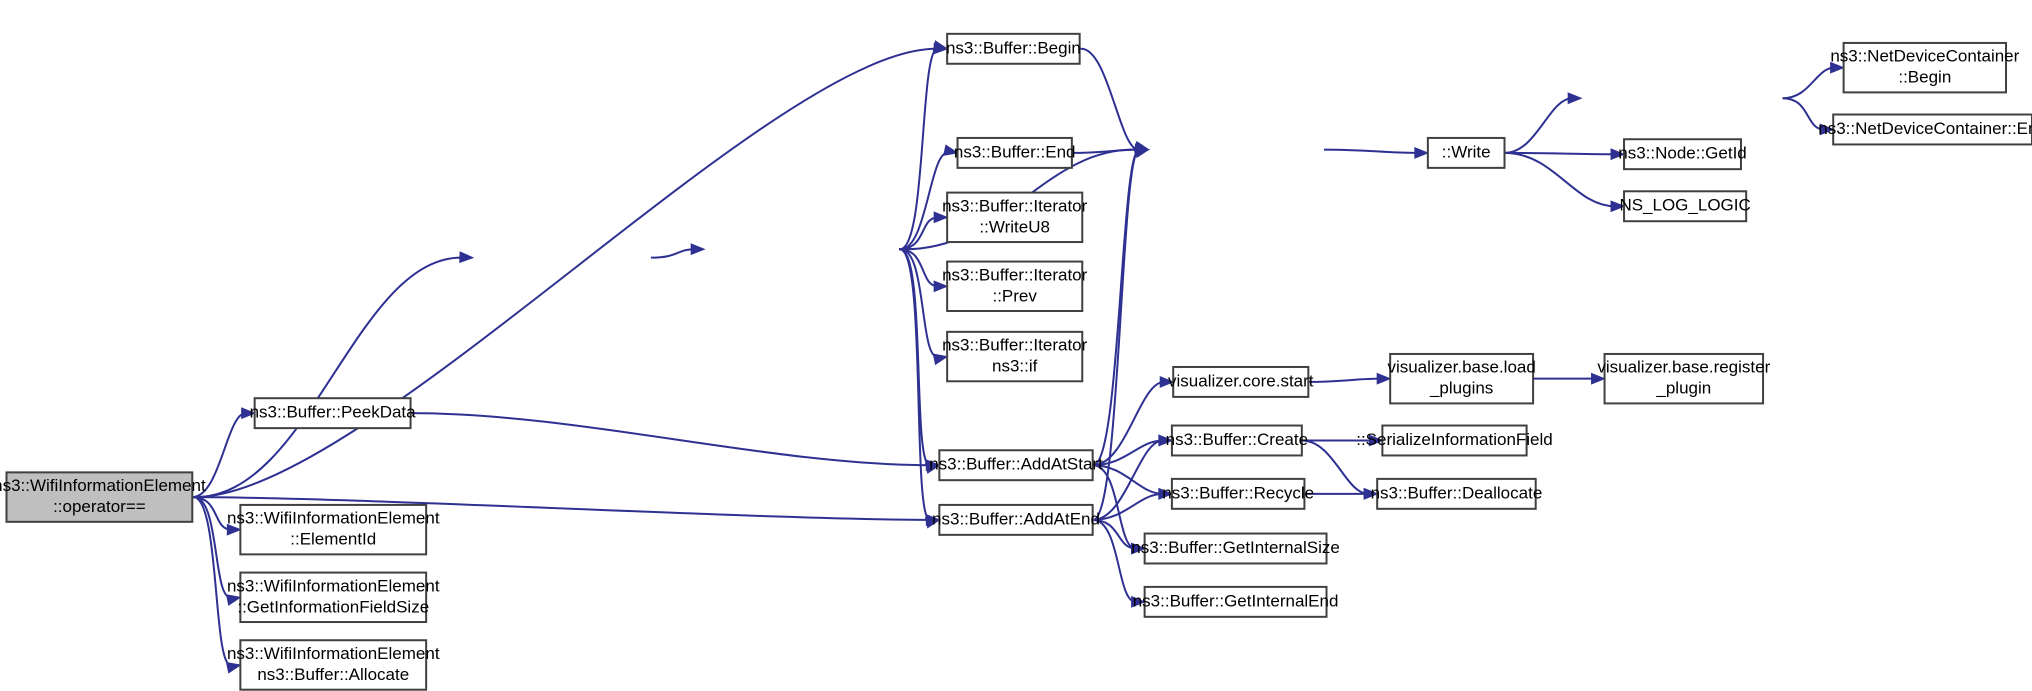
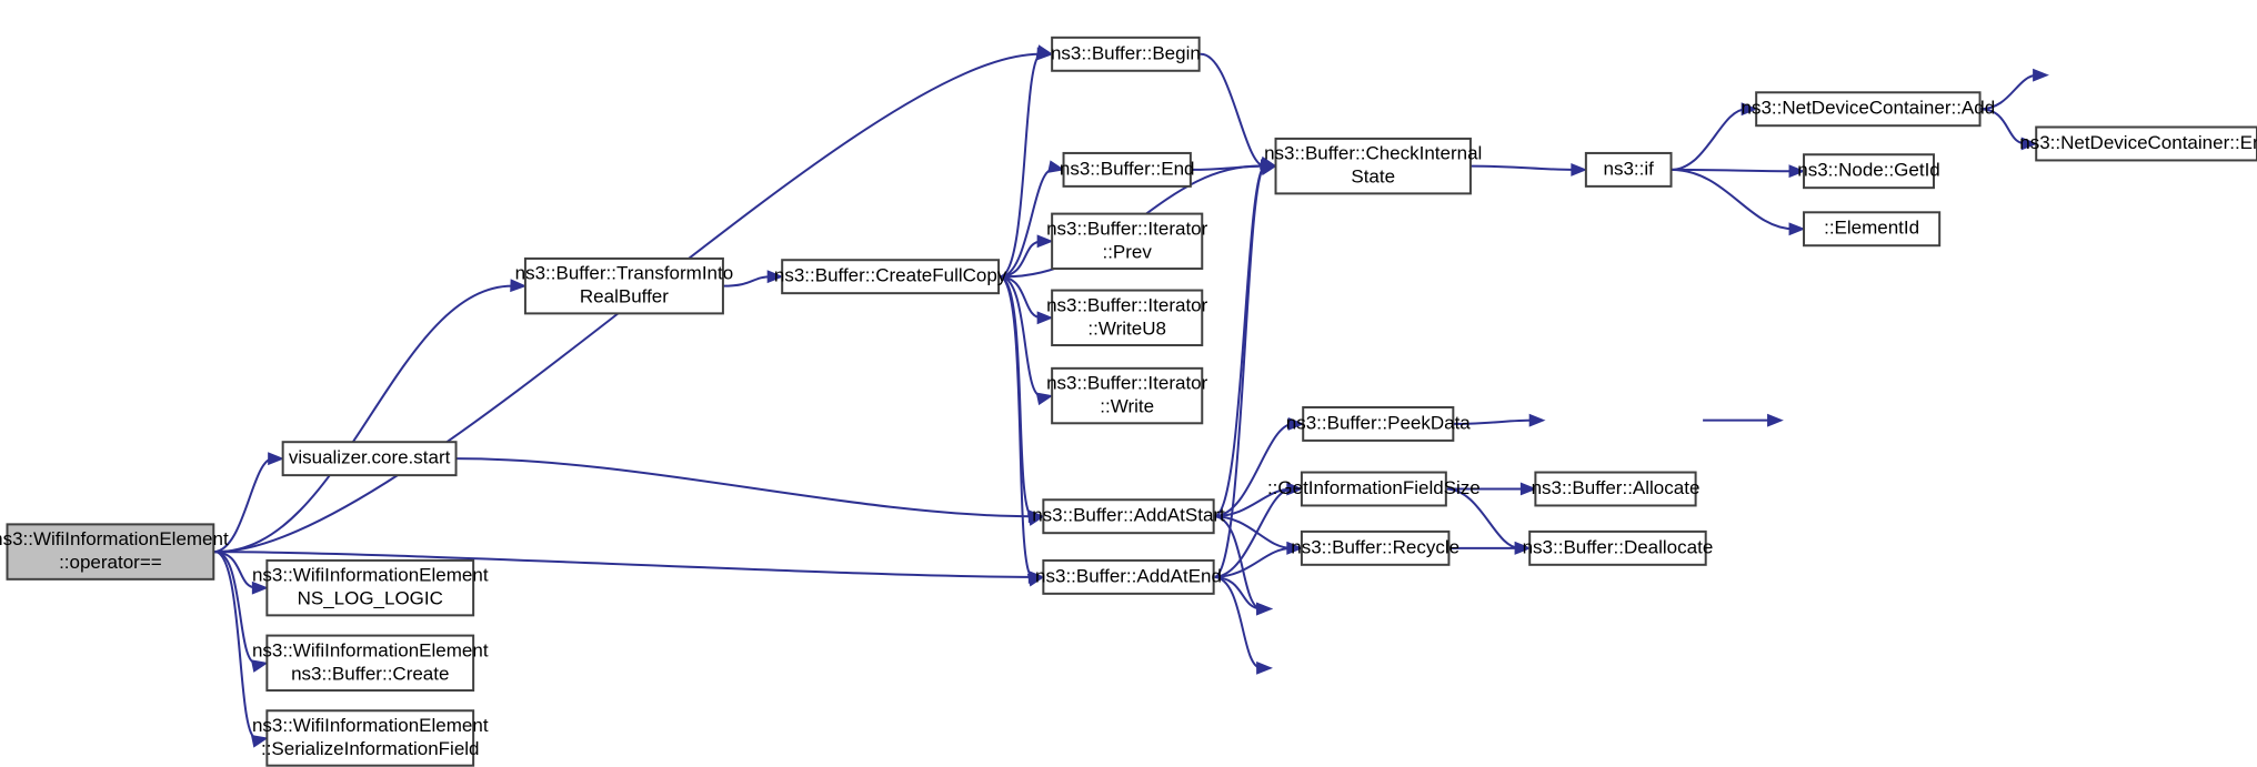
  s3::WifiInformationElement
  ::operator==
- ns3::Buffer::PeekData
+ visualizer.core.start
  ns3::WifiInformationElement
- ::ElementId
+ NS_LOG_LOGIC
  ns3::WifiInformationElement
- ::GetInformationFieldSize
+ ns3::Buffer::Create
  ns3::WifiInformationElement
- ns3::Buffer::Allocate
+ ::SerializeInformationField
+ ns3::Buffer::TransformInto
+ RealBuffer
+ ns3::Buffer::CreateFullCopy
  ns3::Buffer::Begin
  ns3::Buffer::End
  ns3::Buffer::Iterator
- ::WriteU8
+ ::Prev
  ns3::Buffer::Iterator
- ::Prev
+ ::WriteU8
  ns3::Buffer::Iterator
- ns3::if
+ ::Write
  ns3::Buffer::AddAtStart
  ns3::Buffer::AddAtEnd
+ ns3::Buffer::CheckInternal
+ State
- ::Write
+ ns3::if
+ ns3::NetDeviceContainer::Add
  ns3::Node::GetId
- NS_LOG_LOGIC
+ ::ElementId
- ns3::NetDeviceContainer
- ::Begin
  ns3::NetDeviceContainer::E
- visualizer.core.start
+ ns3::Buffer::PeekData
- visualizer.base.load
- _plugins
- visualizer.base.register
- _plugin
- ns3::Buffer::Create
+ ::GetInformationFieldSize
- ::SerializeInformationField
+ ns3::Buffer::Allocate
  ns3::Buffer::Recycle
  ns3::Buffer::Deallocate
- ns3::Buffer::GetInternalSize
- ns3::Buffer::GetInternalEnd
